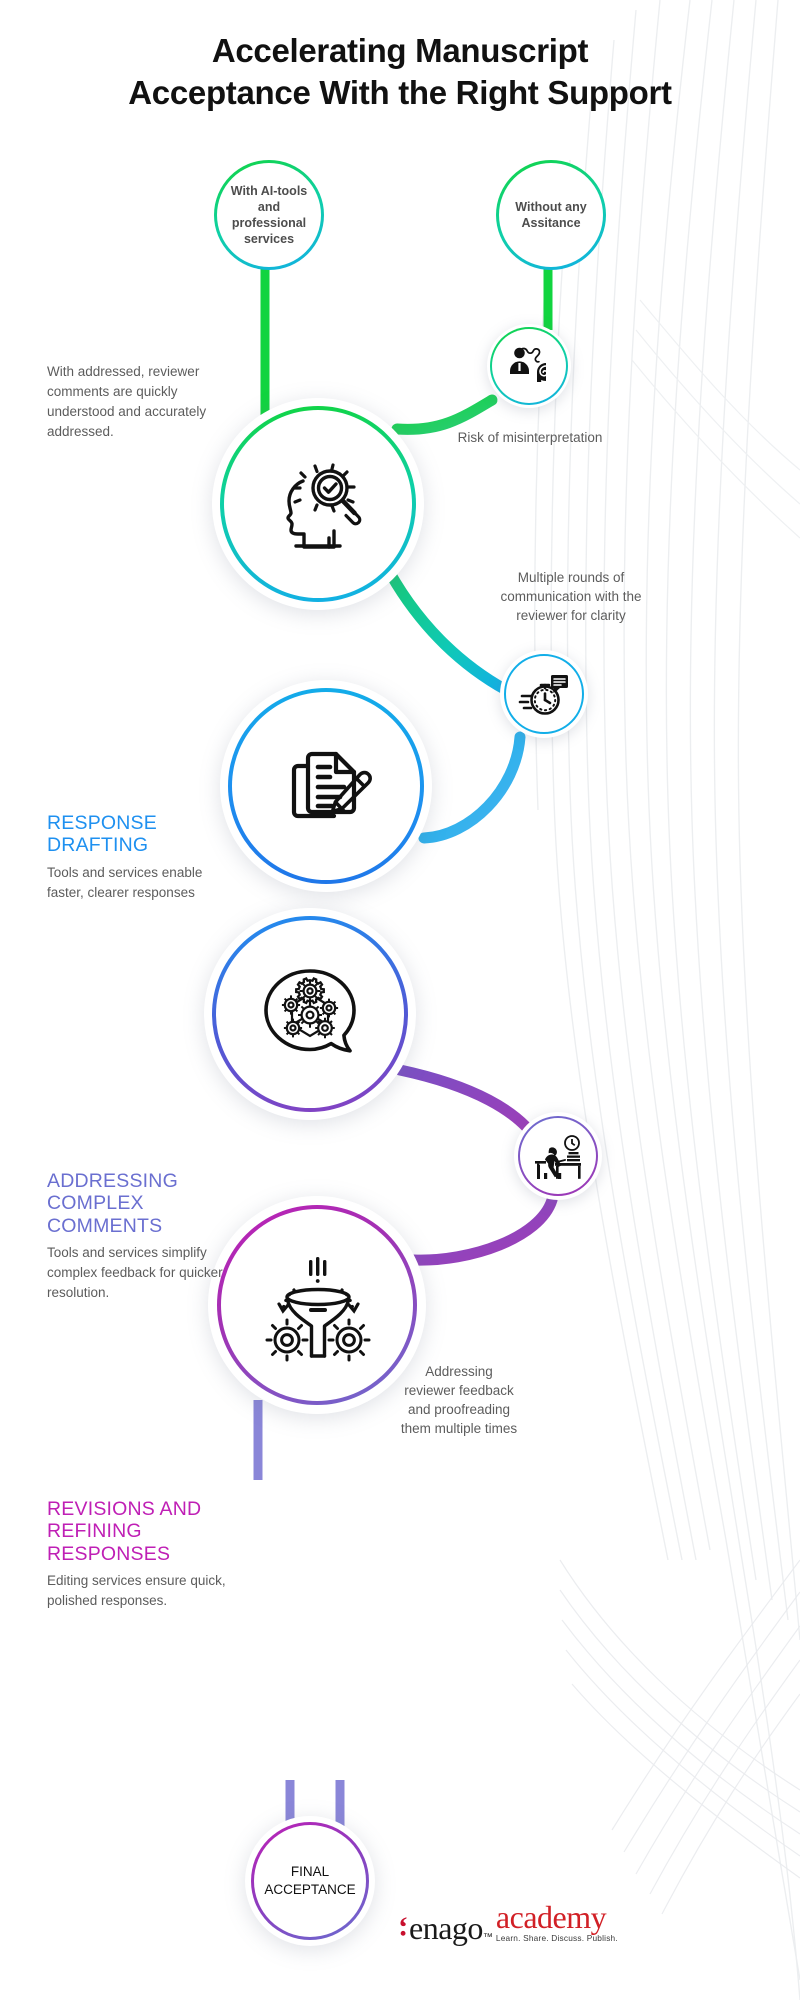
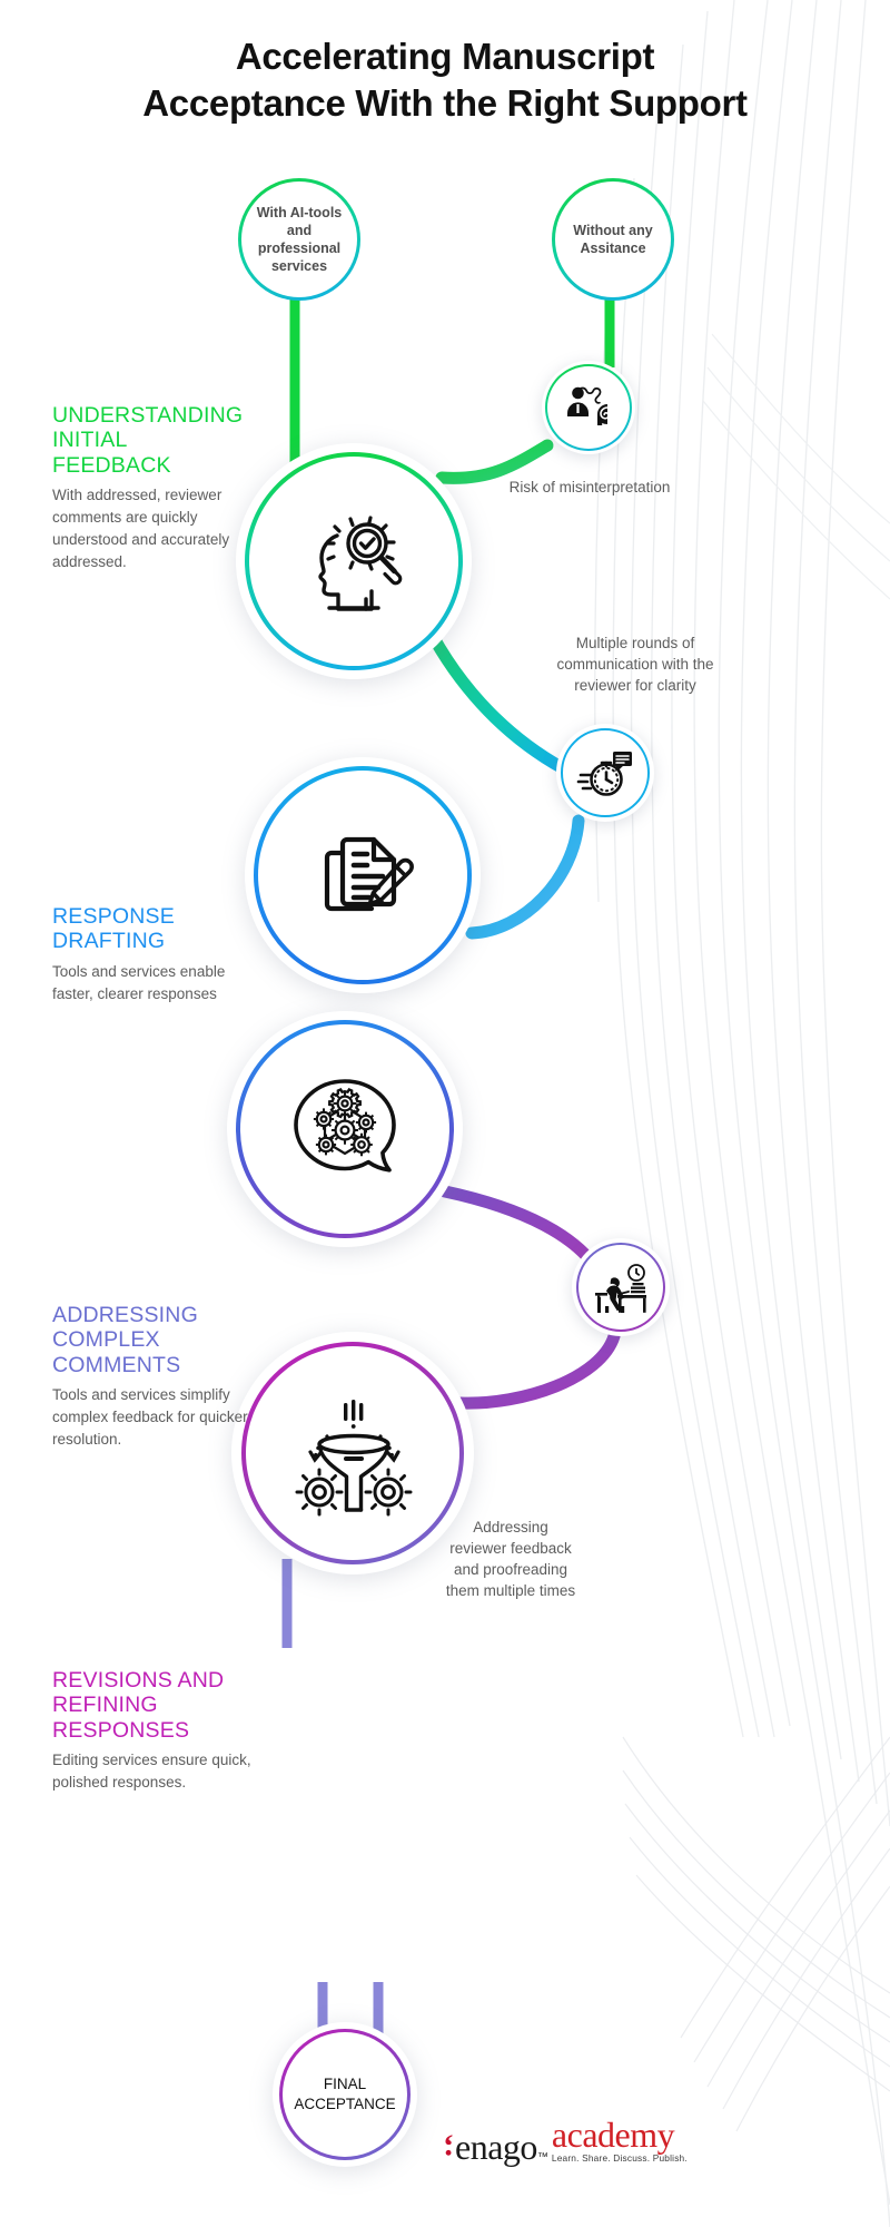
  Accelerating Manuscript
  Acceptance With the Right Support
  With AI-tools and professional services
  Without any Assitance
  Risk of misinterpretation
+ UNDERSTANDING INITIAL FEEDBACK
  With addressed, reviewer comments are quickly understood and accurately addressed.
  Multiple rounds of communication with the reviewer for clarity
  RESPONSE DRAFTING
  Tools and services enable faster, clearer responses
  ADDRESSING COMPLEX COMMENTS
  Tools and services simplify complex feedback for quicker resolution.
  Addressing reviewer feedback and proofreading them multiple times
  REVISIONS AND REFINING RESPONSES
  Editing services ensure quick, polished responses.
  FINAL ACCEPTANCE
  enago
  ™
  academy
  Learn. Share. Discuss. Publish.
